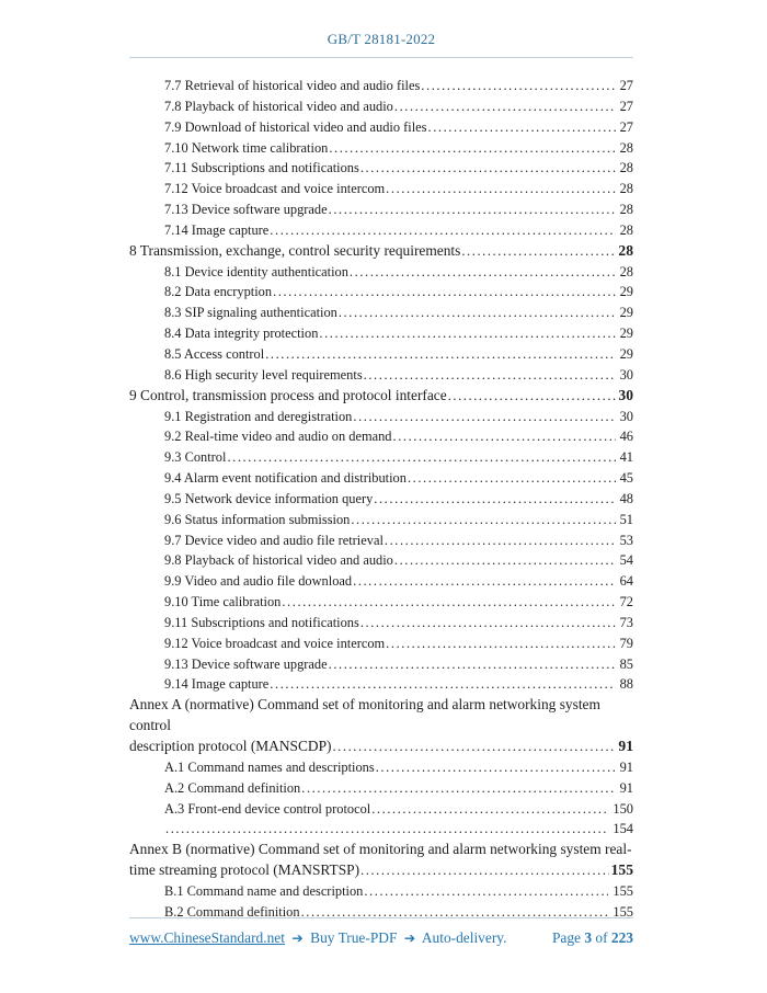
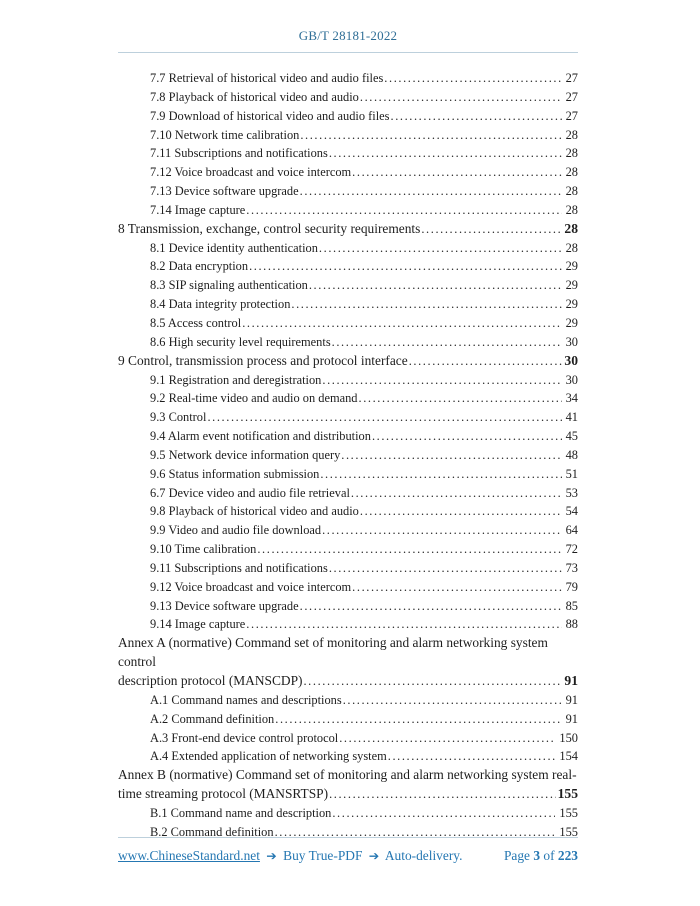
  GB/T 28181-2022
  7.7 Retrieval of historical video and audio files
  27
  7.8 Playback of historical video and audio
  27
  7.9 Download of historical video and audio files
  27
  7.10 Network time calibration
  28
  7.11 Subscriptions and notifications
  28
  7.12 Voice broadcast and voice intercom
  28
  7.13 Device software upgrade
  28
  7.14 Image capture
  28
  8 Transmission, exchange, control security requirements
  28
  8.1 Device identity authentication
  28
  8.2 Data encryption
  29
  8.3 SIP signaling authentication
  29
  8.4 Data integrity protection
  29
  8.5 Access control
  29
  8.6 High security level requirements
  30
  9 Control, transmission process and protocol interface
  30
  9.1 Registration and deregistration
  30
  9.2 Real-time video and audio on demand
- 46
+ 34
  9.3 Control
  41
  9.4 Alarm event notification and distribution
  45
  9.5 Network device information query
  48
  9.6 Status information submission
  51
- 9.7 Device video and audio file retrieval
+ 6.7 Device video and audio file retrieval
  53
  9.8 Playback of historical video and audio
  54
  9.9 Video and audio file download
  64
  9.10 Time calibration
  72
  9.11 Subscriptions and notifications
  73
  9.12 Voice broadcast and voice intercom
  79
  9.13 Device software upgrade
  85
  9.14 Image capture
  88
  Annex A (normative) Command set of monitoring and alarm networking system control
  description protocol (MANSCDP)
  91
  A.1 Command names and descriptions
  91
  A.2 Command definition
  91
  A.3 Front-end device control protocol
  150
+ A.4 Extended application of networking system
  154
  Annex B (normative) Command set of monitoring and alarm networking system real-
  time streaming protocol (MANSRTSP)
  155
  B.1 Command name and description
  155
  B.2 Command definition
  155
  www.ChineseStandard.net ➔ Buy True-PDF ➔ Auto-delivery.
  Page 3 of 223
